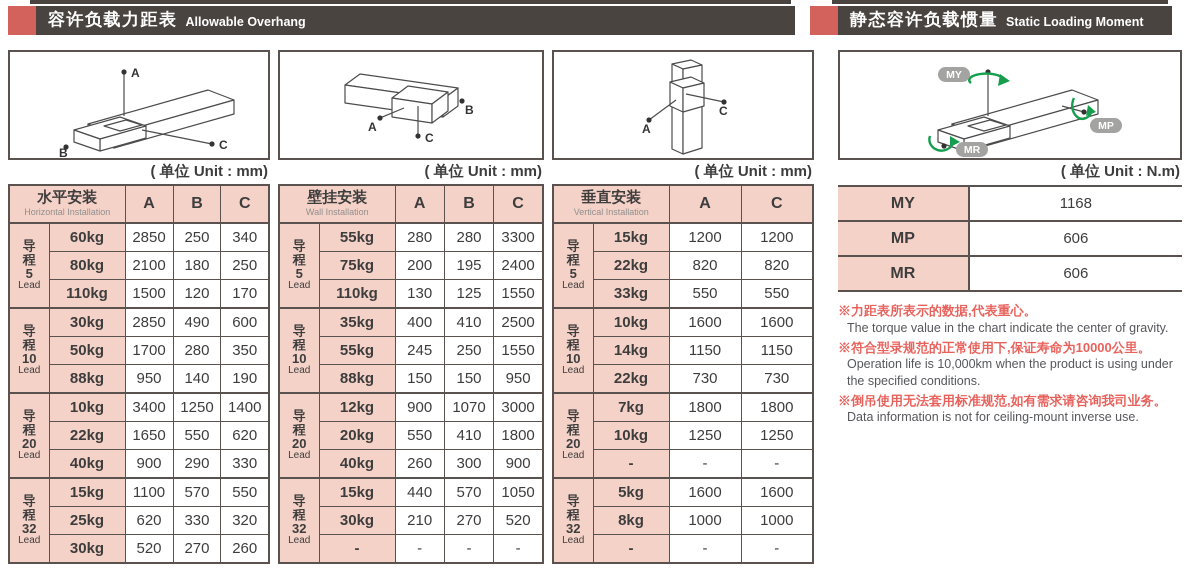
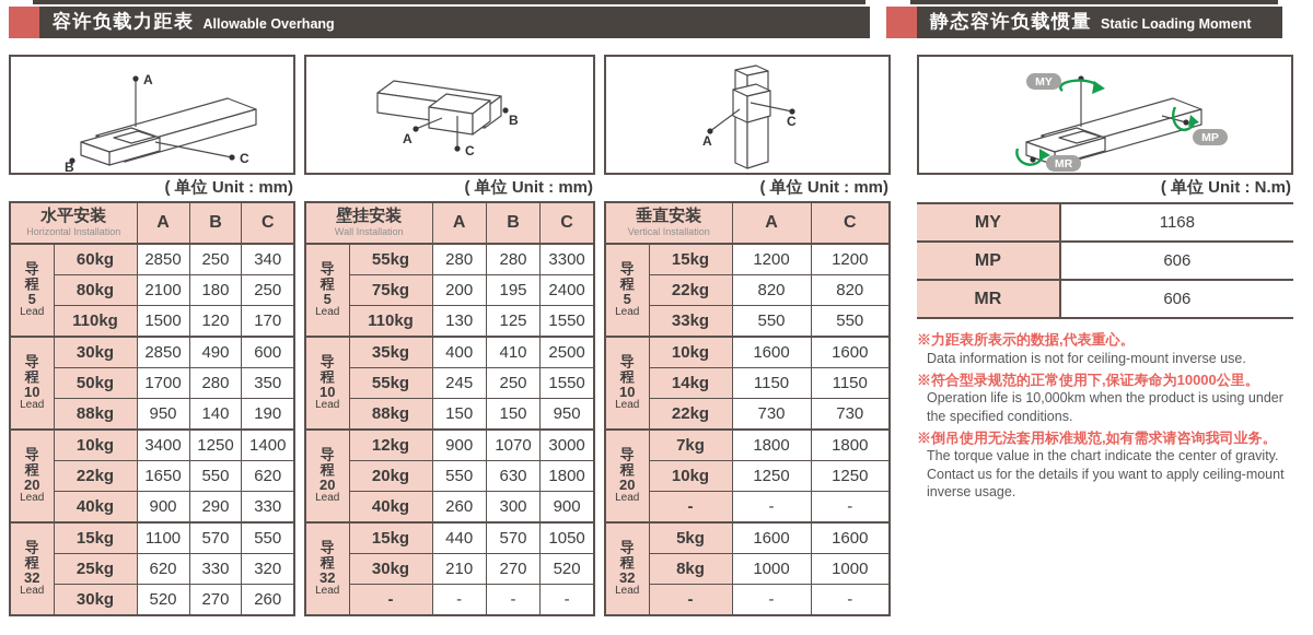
  容许负载力距表
  Allowable Overhang
  静态容许负载惯量
  Static Loading Moment
  A
  B
  C
  ( 单位 Unit : mm)
  水平安装Horizontal Installation	A	B	C
  导程5Lead	60kg	2850	250	340
  80kg	2100	180	250
  110kg	1500	120	170
  导程10Lead	30kg	2850	490	600
  50kg	1700	280	350
  88kg	950	140	190
  导程20Lead	10kg	3400	1250	1400
  22kg	1650	550	620
  40kg	900	290	330
  导程32Lead	15kg	1100	570	550
  25kg	620	330	320
  30kg	520	270	260
  A
  B
  C
  ( 单位 Unit : mm)
  壁挂安装Wall Installation	A	B	C
  导程5Lead	55kg	280	280	3300
  75kg	200	195	2400
  110kg	130	125	1550
  导程10Lead	35kg	400	410	2500
  55kg	245	250	1550
  88kg	150	150	950
  导程20Lead	12kg	900	1070	3000
- 20kg	550	410	1800
+ 20kg	550	630	1800
  40kg	260	300	900
  导程32Lead	15kg	440	570	1050
  30kg	210	270	520
  -	-	-	-
  A
  C
  ( 单位 Unit : mm)
  垂直安装Vertical Installation	A	C
  导程5Lead	15kg	1200	1200
  22kg	820	820
  33kg	550	550
  导程10Lead	10kg	1600	1600
  14kg	1150	1150
  22kg	730	730
  导程20Lead	7kg	1800	1800
  10kg	1250	1250
  -	-	-
  导程32Lead	5kg	1600	1600
  8kg	1000	1000
  -	-	-
  MY
  MP
  MR
  ( 单位 Unit : N.m)
  MY	1168
  MP	606
  MR	606
  ※力距表所表示的数据,代表重心。
- The torque value in the chart indicate the center of gravity.
+ Data information is not for ceiling-mount inverse use.
  ※符合型录规范的正常使用下,保证寿命为10000公里。
  Operation life is 10,000km when the product is using under the specified conditions.
  ※倒吊使用无法套用标准规范,如有需求请咨询我司业务。
- Data information is not for ceiling-mount inverse use.
+ The torque value in the chart indicate the center of gravity.
+ Contact us for the details if you want to apply ceiling-mount inverse usage.
